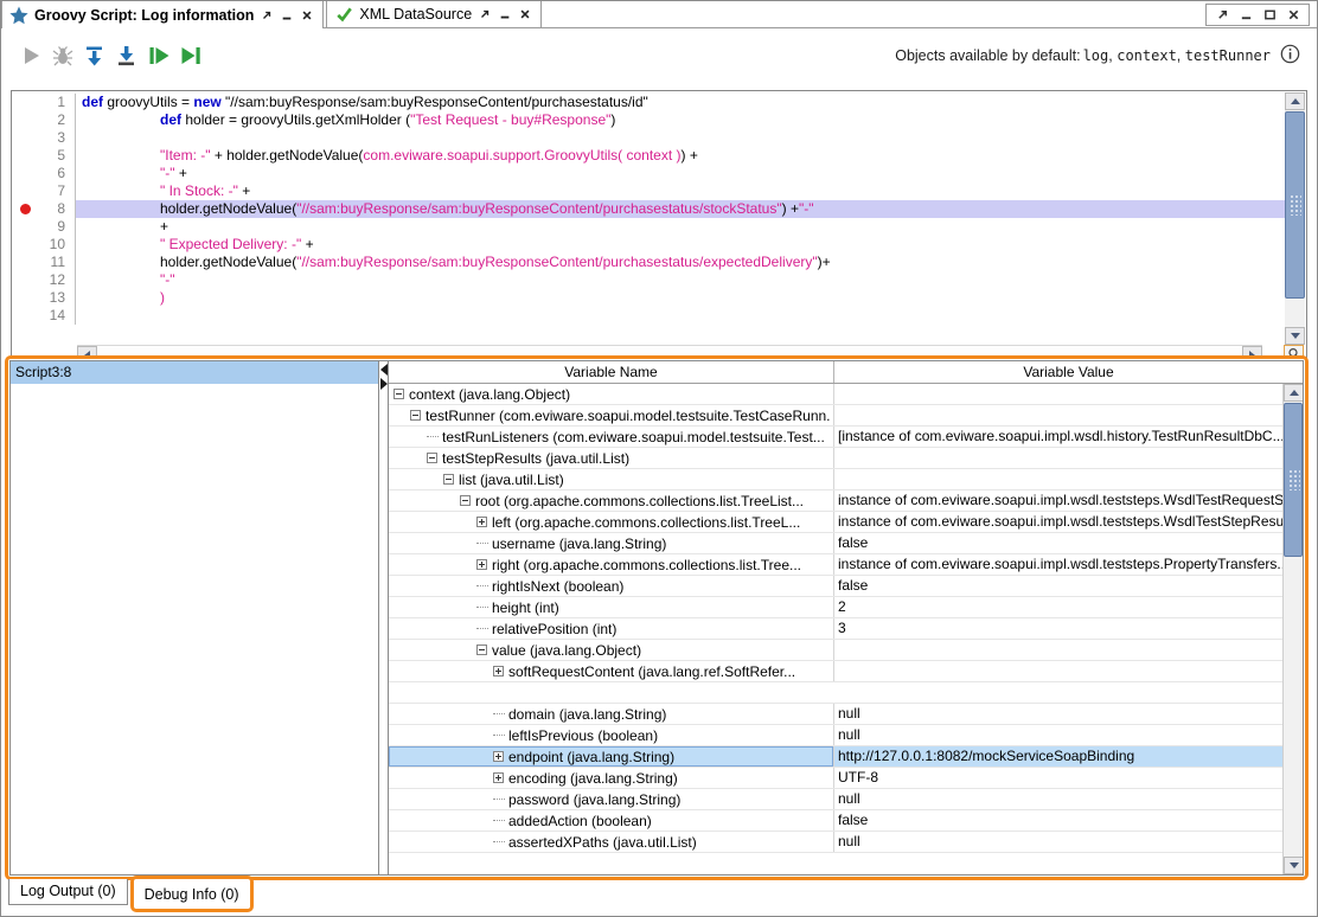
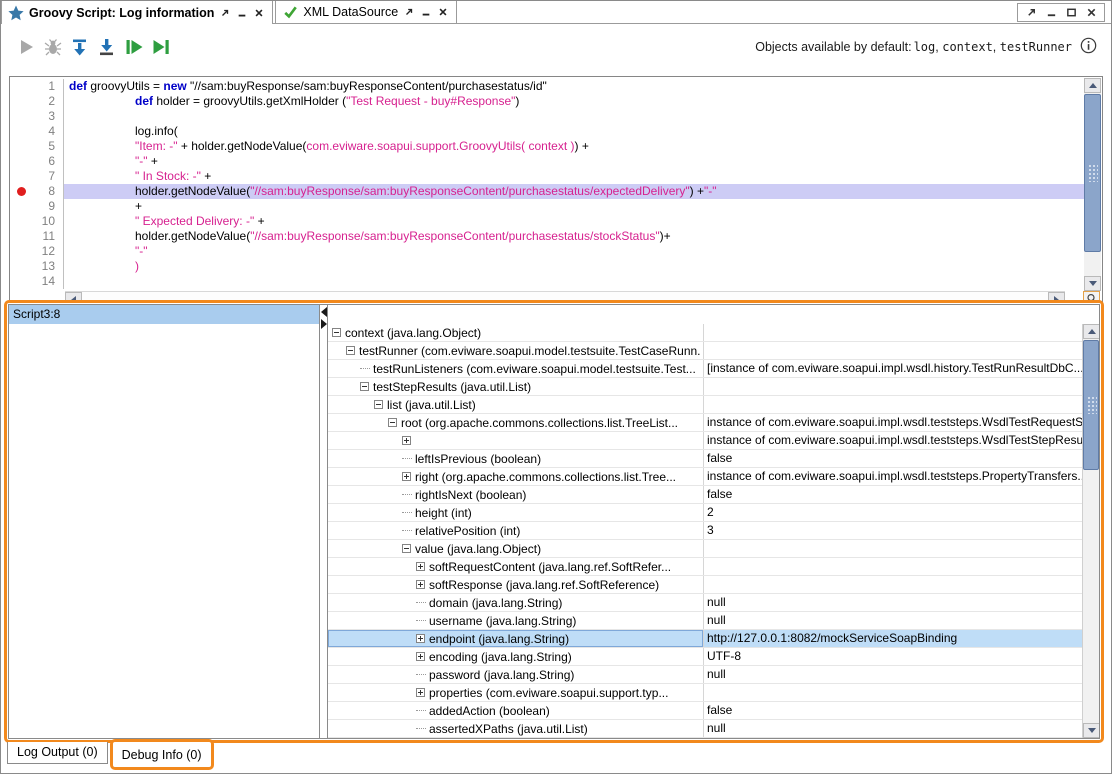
  Groovy Script: Log information
  XML DataSource
  Objects available by default:
  log, context, testRunner
  1
  def groovyUtils = new "//sam:buyResponse/sam:buyResponseContent/purchasestatus/id"
  2
  def holder = groovyUtils.getXmlHolder ("Test Request - buy#Response")
  3
+ 4
+ log.info(
  5
  "Item: -" + holder.getNodeValue(com.eviware.soapui.support.GroovyUtils( context )) +
  6
  "-" +
  7
  " In Stock: -" +
  8
- holder.getNodeValue("//sam:buyResponse/sam:buyResponseContent/purchasestatus/stockStatus") +"-"
+ holder.getNodeValue("//sam:buyResponse/sam:buyResponseContent/purchasestatus/expectedDelivery") +"-"
  9
  +
  10
  " Expected Delivery: -" +
  11
- holder.getNodeValue("//sam:buyResponse/sam:buyResponseContent/purchasestatus/expectedDelivery")+
+ holder.getNodeValue("//sam:buyResponse/sam:buyResponseContent/purchasestatus/stockStatus")+
  12
  "-"
  13
  )
  14
  Script3:8
- Variable Name
- Variable Value
  context (java.lang.Object)
  testRunner (com.eviware.soapui.model.testsuite.TestCaseRunn.
  testRunListeners (com.eviware.soapui.model.testsuite.Test...
  [instance of com.eviware.soapui.impl.wsdl.history.TestRunResultDbC..
  testStepResults (java.util.List)
  list (java.util.List)
  root (org.apache.commons.collections.list.TreeList...
  instance of com.eviware.soapui.impl.wsdl.teststeps.WsdlTestRequestS
- left (org.apache.commons.collections.list.TreeL...
  instance of com.eviware.soapui.impl.wsdl.teststeps.WsdlTestStepResu
- username (java.lang.String)
+ leftIsPrevious (boolean)
  false
  right (org.apache.commons.collections.list.Tree...
  instance of com.eviware.soapui.impl.wsdl.teststeps.PropertyTransfers.
  rightIsNext (boolean)
  false
  height (int)
  2
  relativePosition (int)
  3
  value (java.lang.Object)
  softRequestContent (java.lang.ref.SoftRefer...
+ softResponse (java.lang.ref.SoftReference)
  domain (java.lang.String)
  null
- leftIsPrevious (boolean)
+ username (java.lang.String)
  null
  endpoint (java.lang.String)
  http://127.0.0.1:8082/mockServiceSoapBinding
  encoding (java.lang.String)
  UTF-8
  password (java.lang.String)
  null
+ properties (com.eviware.soapui.support.typ...
  addedAction (boolean)
  false
  assertedXPaths (java.util.List)
  null
  Log Output (0)
  Debug Info (0)
